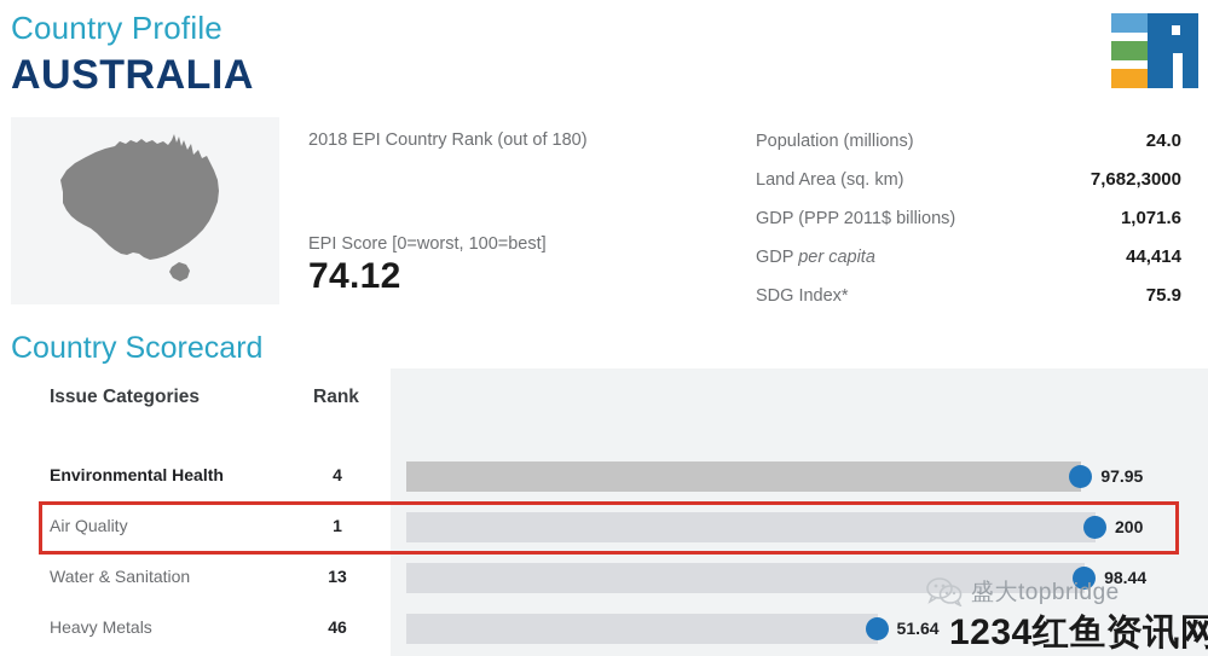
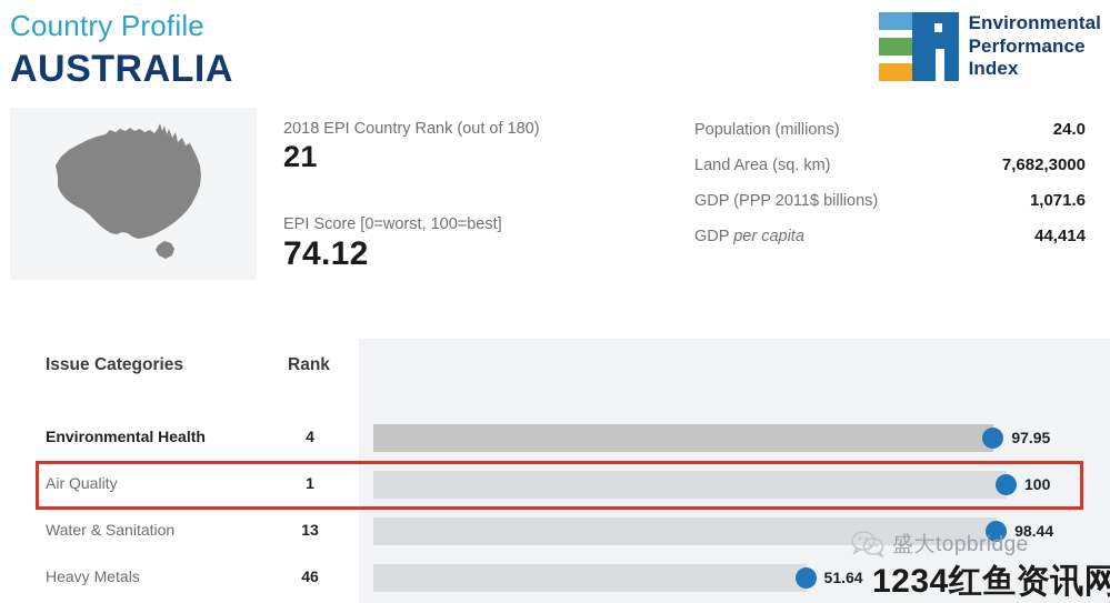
  Country Profile
  AUSTRALIA
+ Environmental
+ Performance
+ Index
  2018 EPI Country Rank (out of 180)
+ 21
  EPI Score [0=worst, 100=best]
  74.12
  Population (millions)
  24.0
  Land Area (sq. km)
  7,682,3000
  GDP (PPP 2011$ billions)
  1,071.6
  GDP per capita
  44,414
- SDG Index*
- 75.9
- Country Scorecard
  Issue Categories
  Rank
  Environmental Health
  4
  97.95
  Air Quality
  1
- 200
+ 100
  Water & Sanitation
  13
  98.44
  Heavy Metals
  46
  51.64
  盛大topbridge
  1234红鱼资讯网
